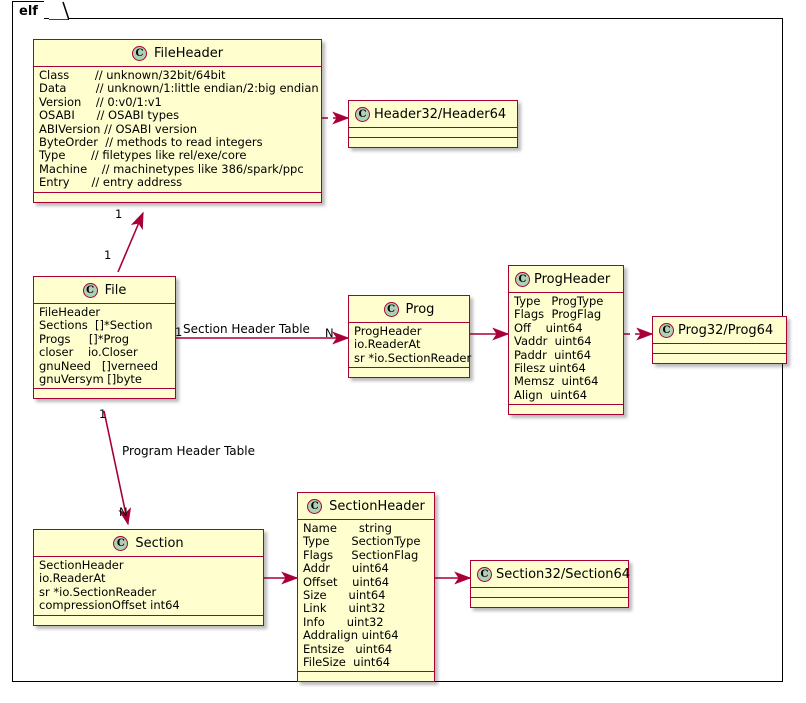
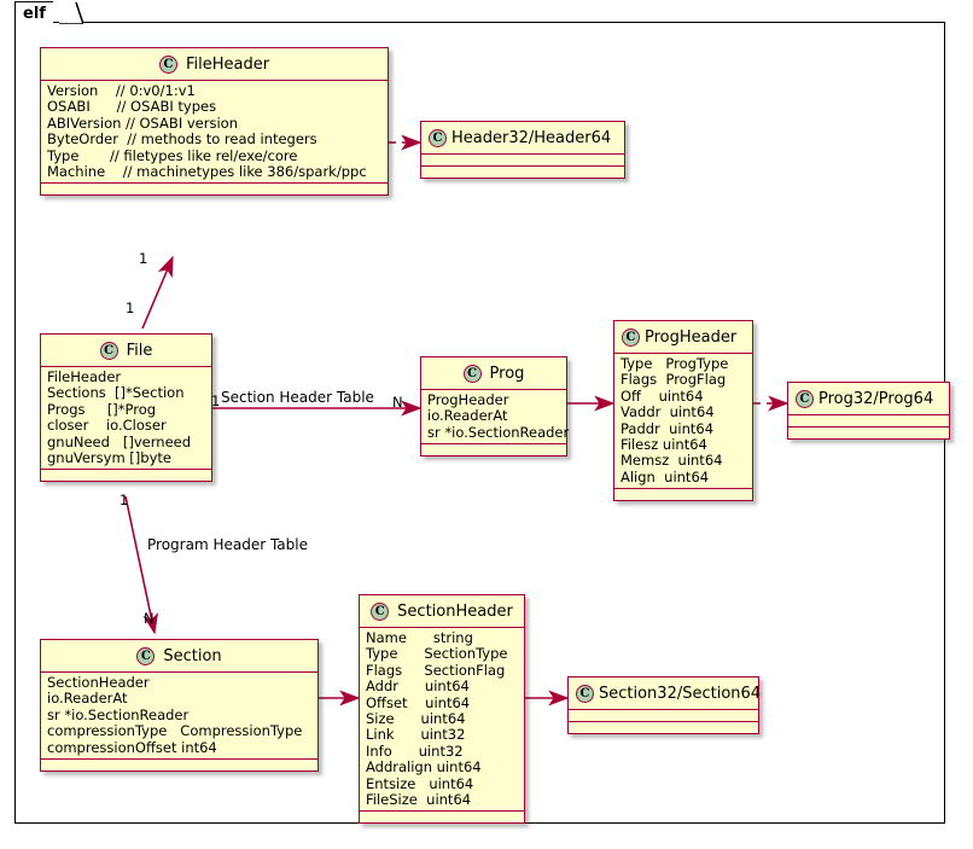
  elf
  1
  1
  1
  Section Header Table
  N
  1
  Program Header Table
  N
  C
  FileHeader
- Class // unknown/32bit/64bit
- Data // unknown/1:little endian/2:big endian
  Version // 0:v0/1:v1
  OSABI // OSABI types
  ABIVersion // OSABI version
  ByteOrder // methods to read integers
  Type // filetypes like rel/exe/core
  Machine // machinetypes like 386/spark/ppc
- Entry // entry address
  C
  Header32/Header64
  C
  File
  FileHeader
  Sections []*Section
  Progs []*Prog
  closer io.Closer
  gnuNeed []verneed
  gnuVersym []byte
  C
  Prog
  ProgHeader
  io.ReaderAt
  sr *io.SectionReader
  C
  ProgHeader
  Type ProgType
  Flags ProgFlag
  Off uint64
  Vaddr uint64
  Paddr uint64
  Filesz uint64
  Memsz uint64
  Align uint64
  C
  Prog32/Prog64
  C
  Section
  SectionHeader
  io.ReaderAt
  sr *io.SectionReader
+ compressionType CompressionType
  compressionOffset int64
  C
  SectionHeader
  Name string
  Type SectionType
  Flags SectionFlag
  Addr uint64
  Offset uint64
  Size uint64
  Link uint32
  Info uint32
  Addralign uint64
  Entsize uint64
  FileSize uint64
  C
  Section32/Section64
